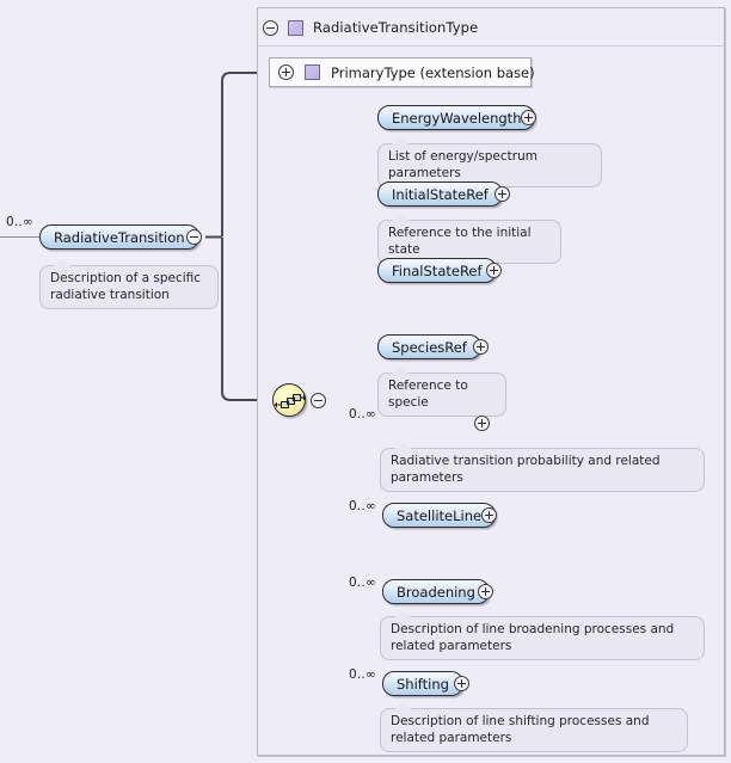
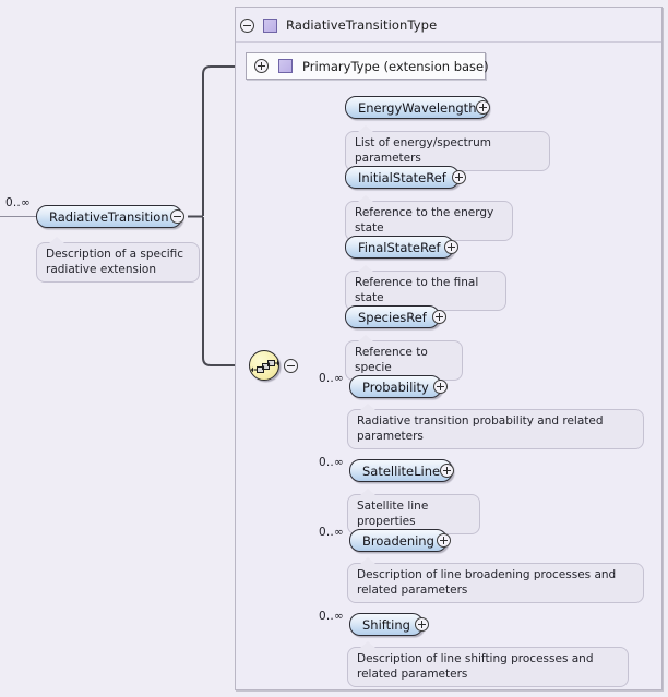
  RadiativeTransitionType
  PrimaryType (extension base)
  0..∞
  RadiativeTransition
- Description of a specific radiative transition
+ Description of a specific radiative extension
  EnergyWavelength
  List of energy/spectrum parameters
  InitialStateRef
- Reference to the initial state
+ Reference to the energy state
  FinalStateRef
+ Reference to the final state
  SpeciesRef
  Reference to specie
  0..∞
+ Probability
  Radiative transition probability and related parameters
  0..∞
  SatelliteLine
+ Satellite line properties
  0..∞
  Broadening
  Description of line broadening processes and related parameters
  0..∞
  Shifting
  Description of line shifting processes and related parameters
